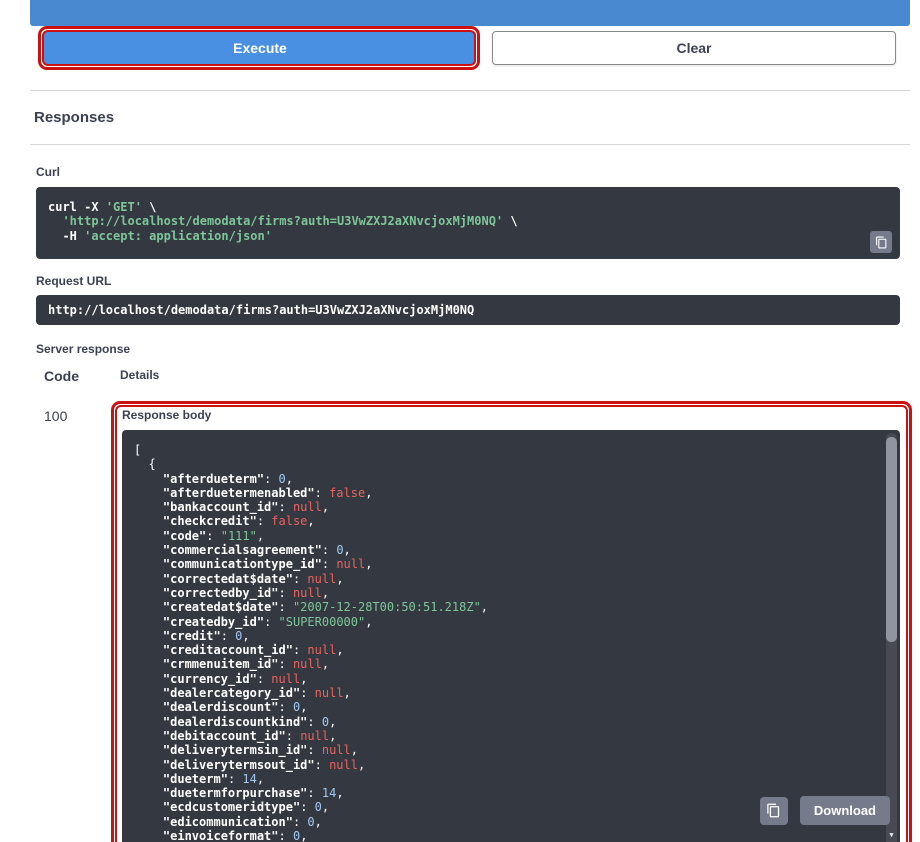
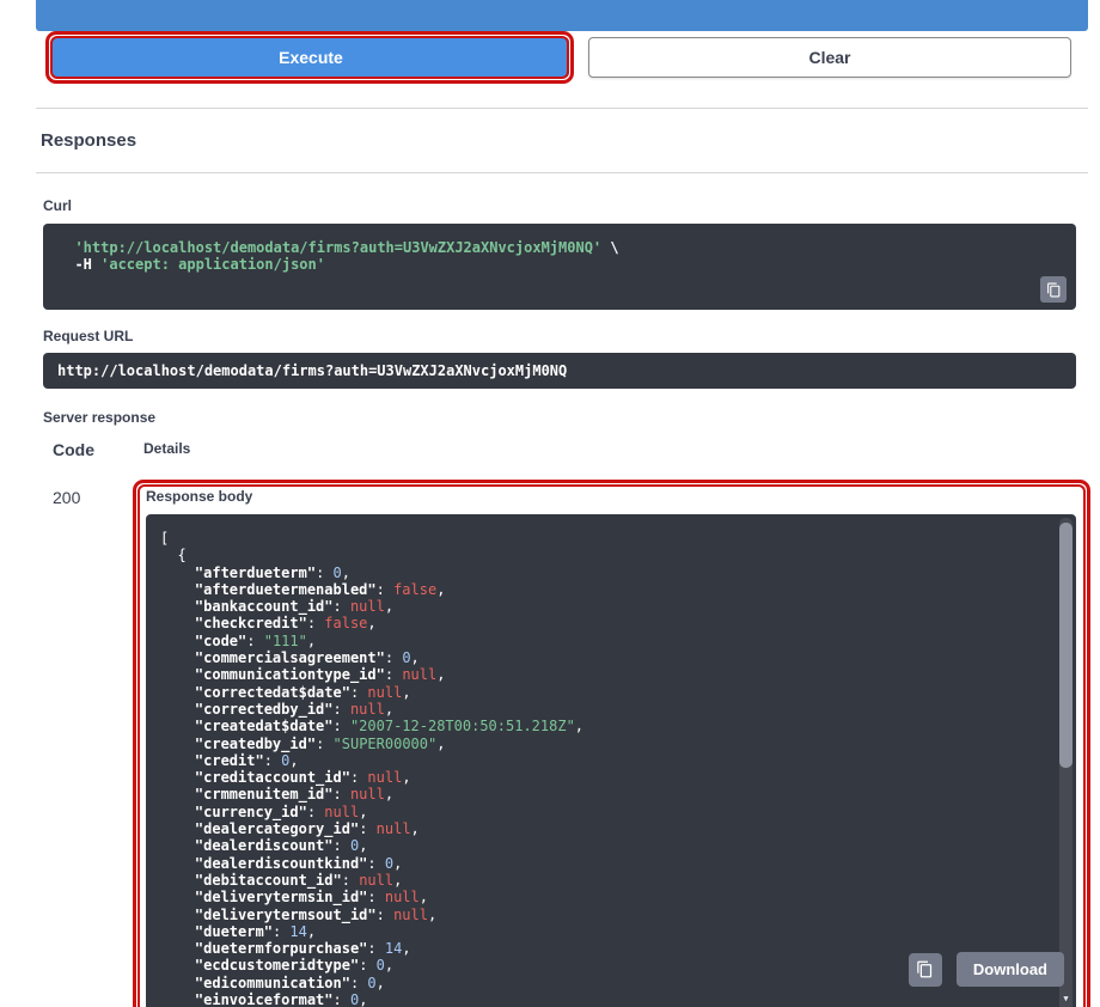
  Execute
  Clear
  Responses
  Curl
- curl -X 'GET' \
  'http://localhost/demodata/firms?auth=U3VwZXJ2aXNvcjoxMjM0NQ' \
  -H 'accept: application/json'
  Request URL
  http://localhost/demodata/firms?auth=U3VwZXJ2aXNvcjoxMjM0NQ
  Server response
  Code
  Details
- 100
+ 200
  Response body
  [
  {
  "afterdueterm": 0,
  "afterduetermenabled": false,
  "bankaccount_id": null,
  "checkcredit": false,
  "code": "111",
  "commercialsagreement": 0,
  "communicationtype_id": null,
  "correctedat$date": null,
  "correctedby_id": null,
  "createdat$date": "2007-12-28T00:50:51.218Z",
  "createdby_id": "SUPER00000",
  "credit": 0,
  "creditaccount_id": null,
  "crmmenuitem_id": null,
  "currency_id": null,
  "dealercategory_id": null,
  "dealerdiscount": 0,
  "dealerdiscountkind": 0,
  "debitaccount_id": null,
  "deliverytermsin_id": null,
  "deliverytermsout_id": null,
  "dueterm": 14,
  "duetermforpurchase": 14,
  "ecdcustomeridtype": 0,
  "edicommunication": 0,
  "einvoiceformat": 0,
  ▼
  Download
